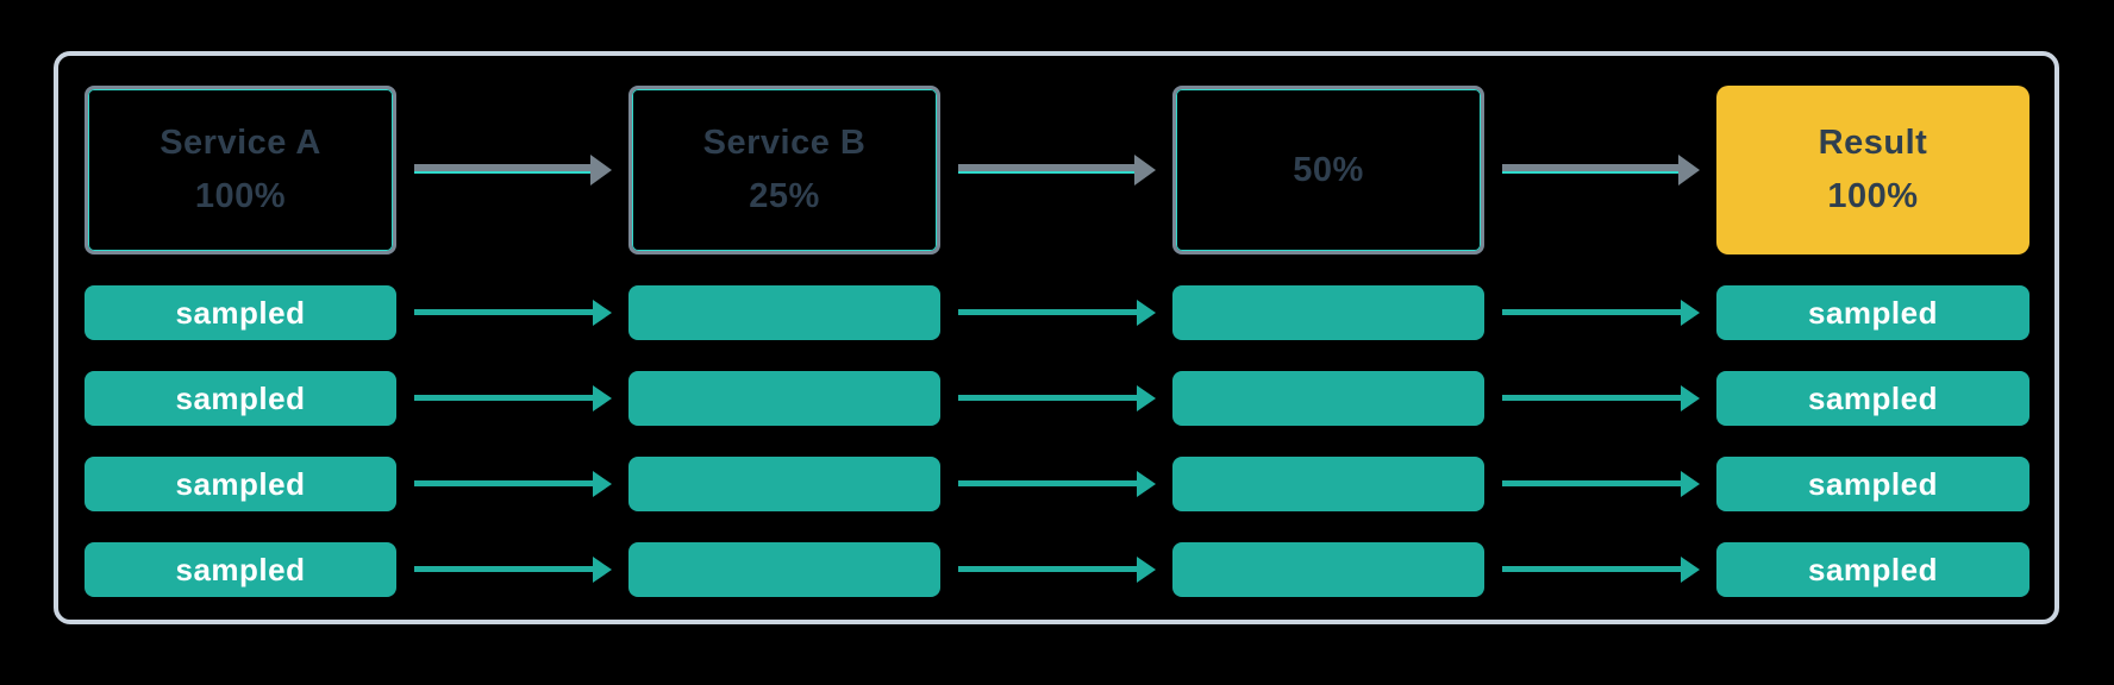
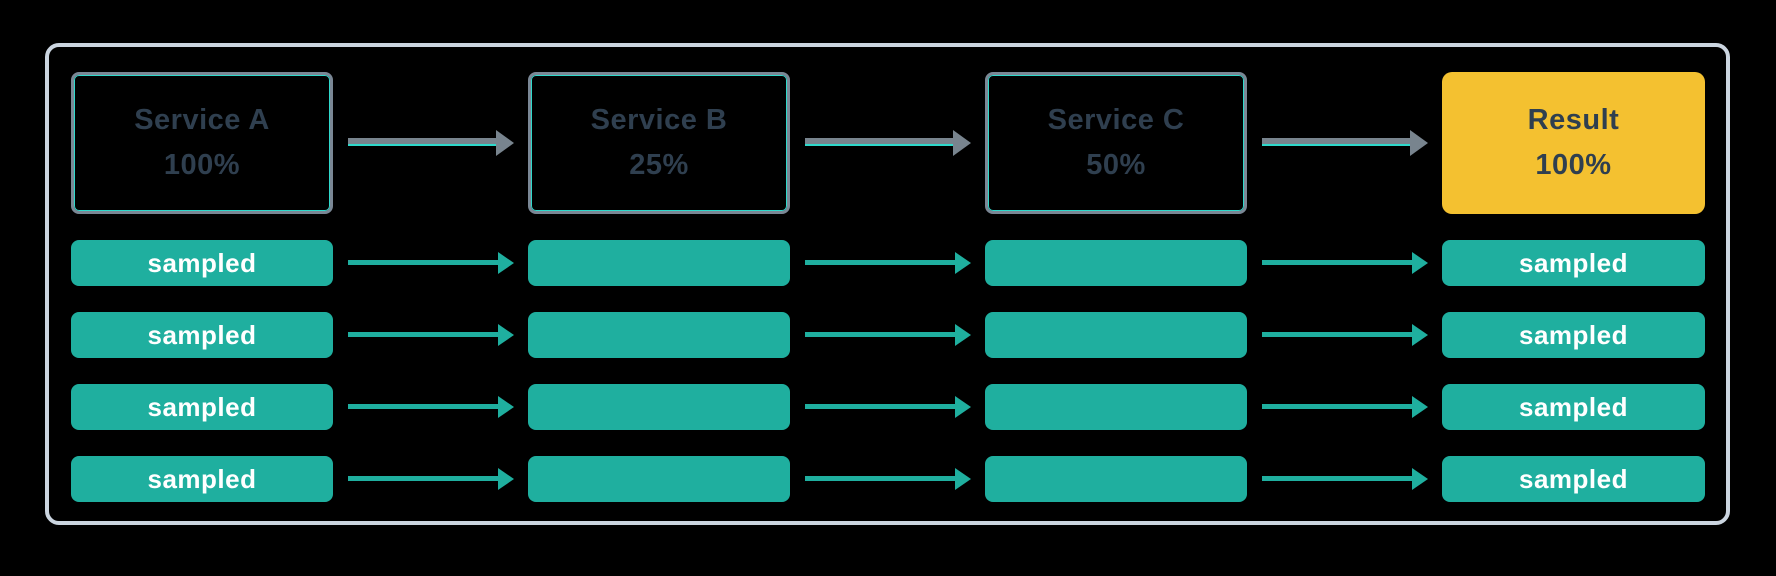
  Service A
  100%
  Service B
  25%
+ Service C
  50%
  Result
  100%
  sampled
  sampled
  sampled
  sampled
  sampled
  sampled
  sampled
  sampled
